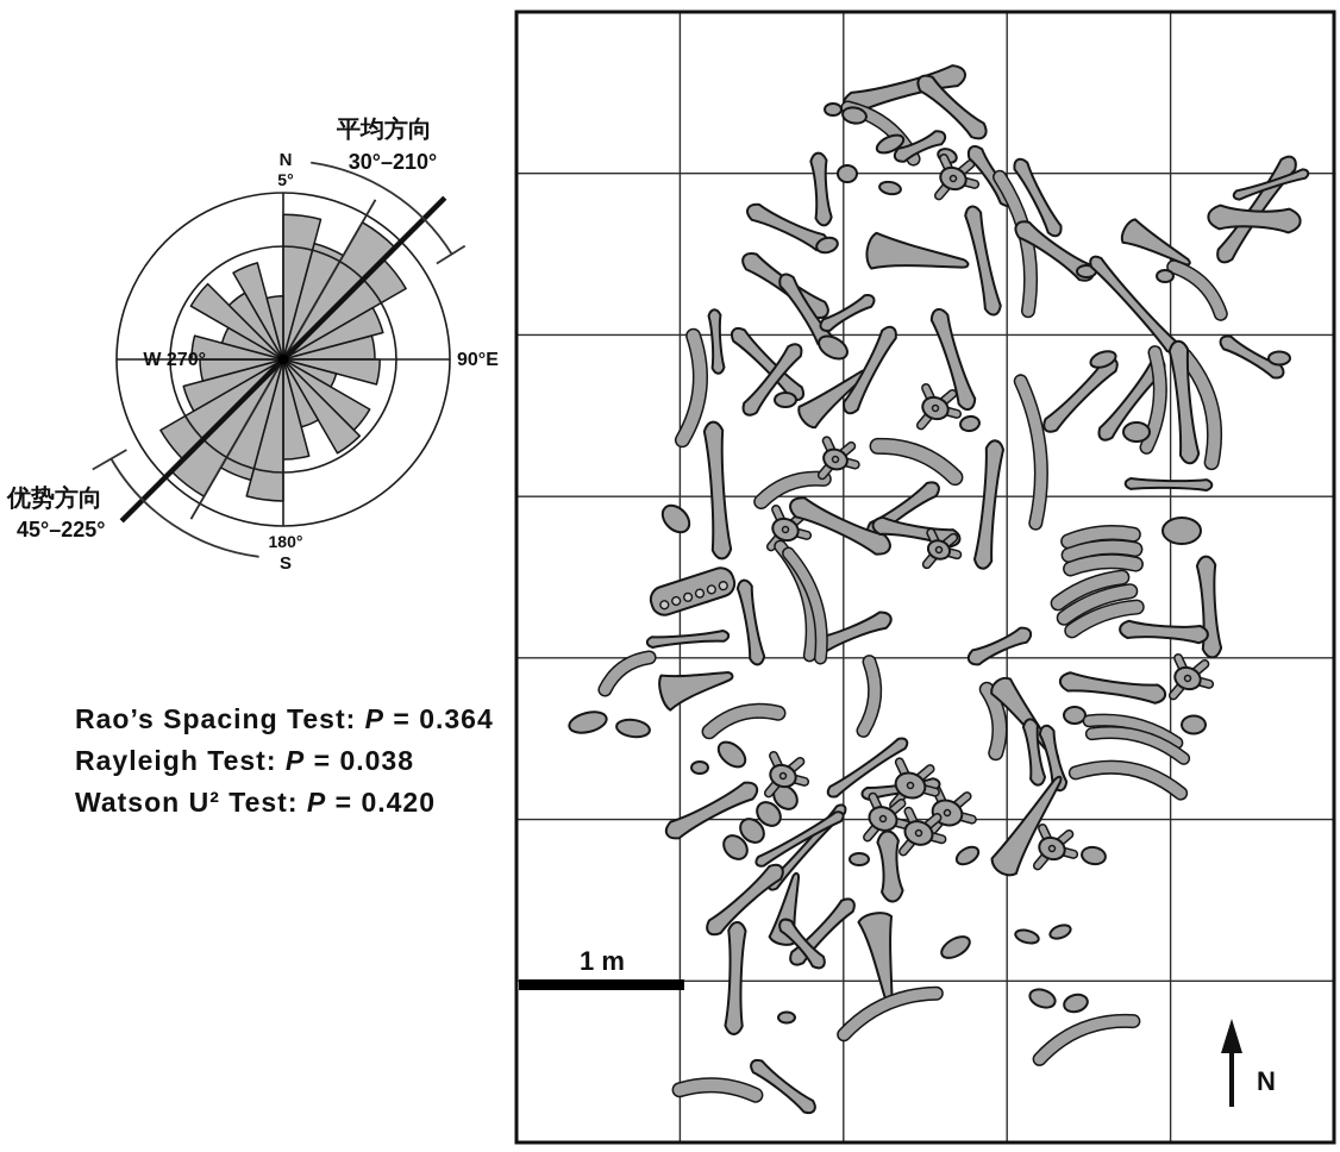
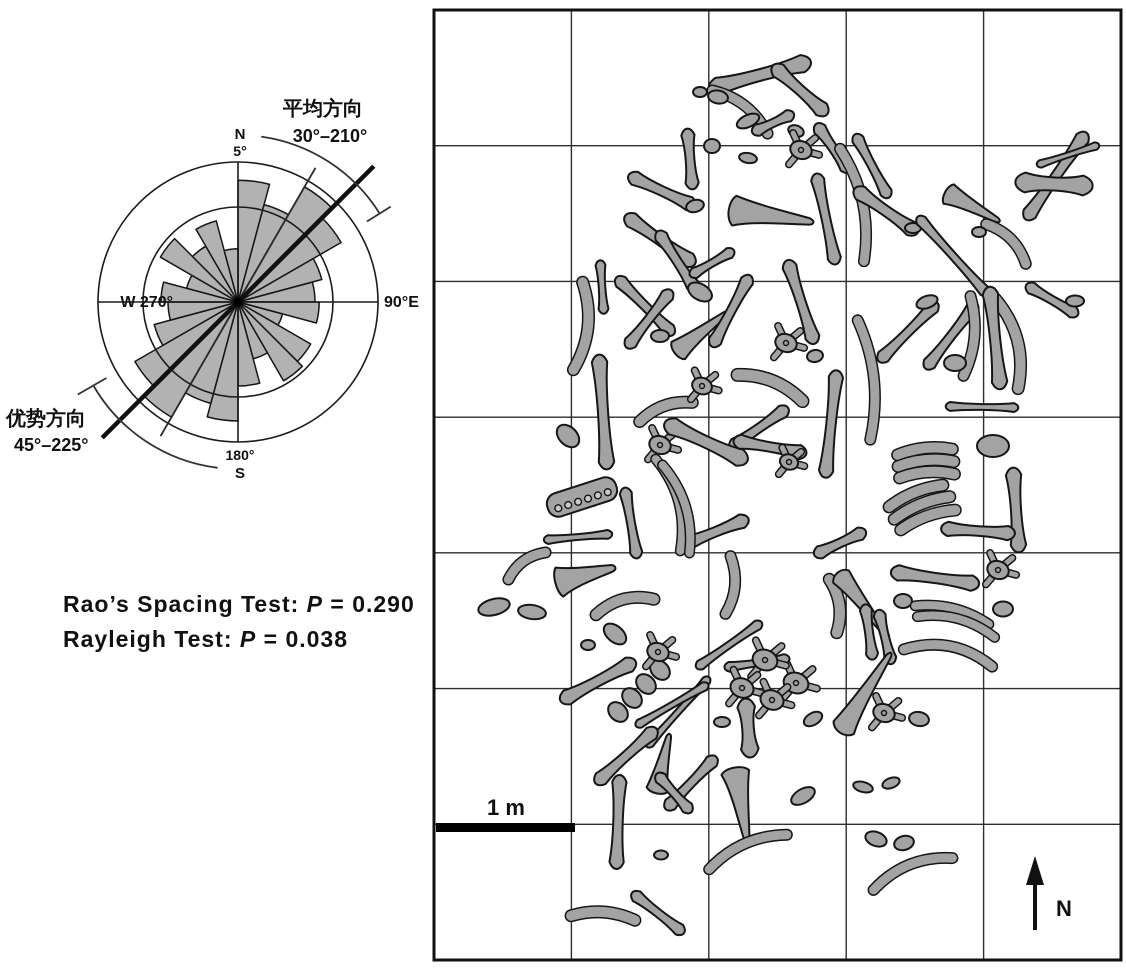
  N
  5°
  90°E
  W 270°
  180°
  S
  平均方向
  30°–210°
  优势方向
  45°–225°
- Rao’s Spacing Test: P = 0.364
+ Rao’s Spacing Test: P = 0.290
  Rayleigh Test: P = 0.038
- Watson U² Test: P = 0.420
  1 m
  N
